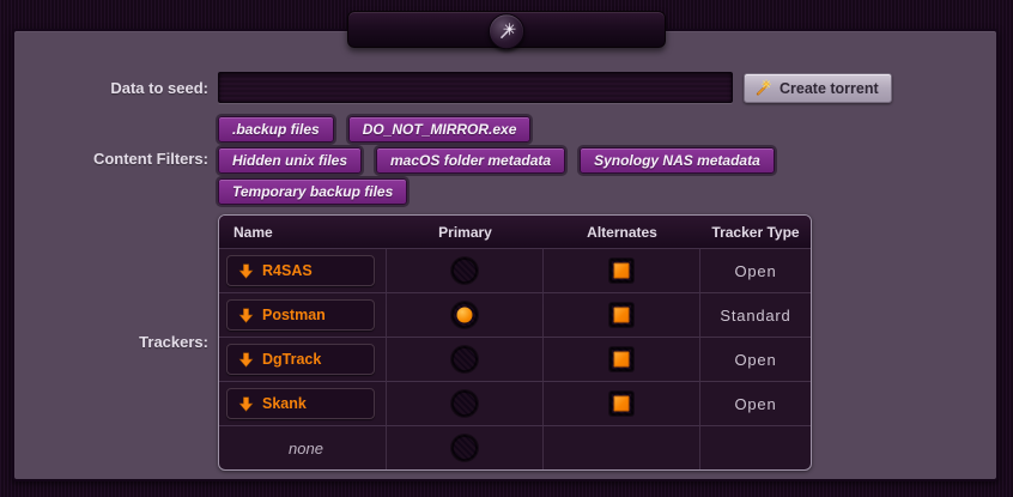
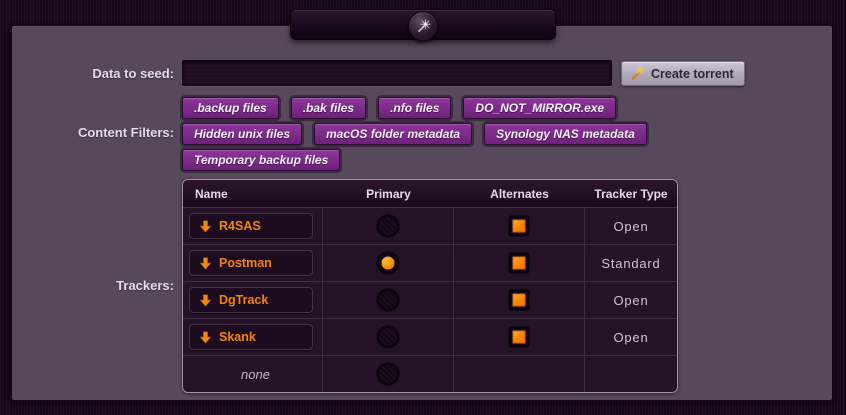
  Data to seed:
  Create torrent
  Content Filters:
  .backup files
+ .bak files
+ .nfo files
  DO_NOT_MIRROR.exe
  Hidden unix files
  macOS folder metadata
  Synology NAS metadata
  Temporary backup files
  Trackers:
  Name
  Primary
  Alternates
  Tracker Type
  R4SAS
  Open
  Postman
  Standard
  DgTrack
  Open
  Skank
  Open
  none
